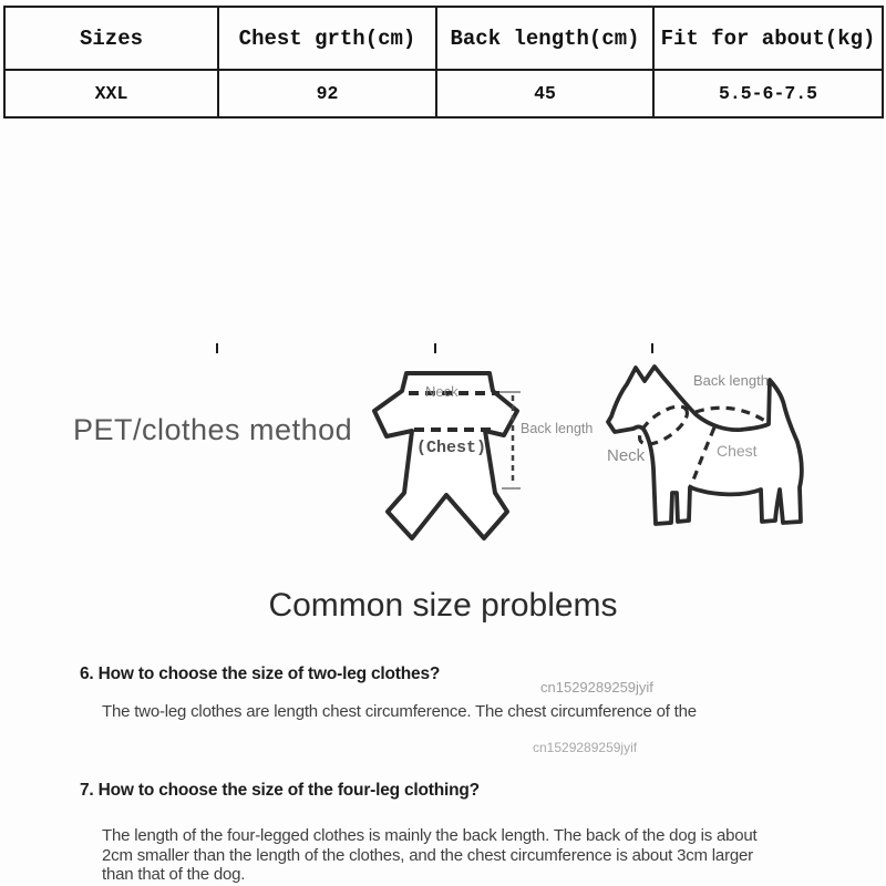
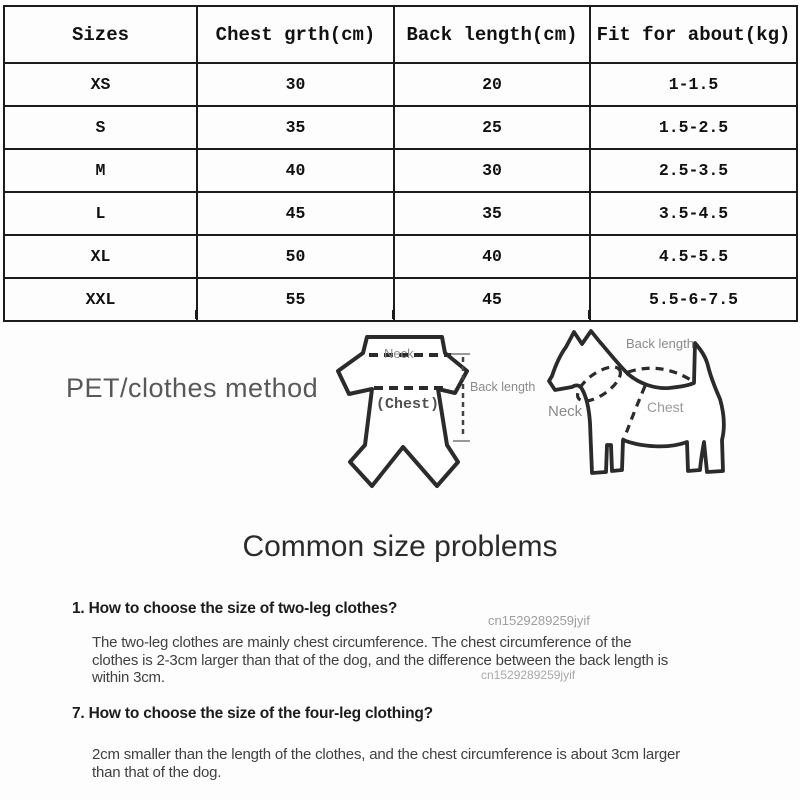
  Sizes	Chest grth(cm)	Back length(cm)	Fit for about(kg)
+ XS	30	20	1-1.5
+ S	35	25	1.5-2.5
+ M	40	30	2.5-3.5
+ L	45	35	3.5-4.5
+ XL	50	40	4.5-5.5
- XXL	92	45	5.5-6-7.5
+ XXL	55	45	5.5-6-7.5
  PET/clothes method
  Neck
  (Chest)
  Back length
  Back length
  Neck
  Chest
  Common size problems
- 6. How to choose the size of two-leg clothes?
+ 1. How to choose the size of two-leg clothes?
  cn1529289259jyif
- The two-leg clothes are length chest circumference. The chest circumference of the
+ The two-leg clothes are mainly chest circumference. The chest circumference of the
+ clothes is 2-3cm larger than that of the dog, and the difference between the back length is
+ within 3cm.
  cn1529289259jyif
  7. How to choose the size of the four-leg clothing?
- The length of the four-legged clothes is mainly the back length. The back of the dog is about
  2cm smaller than the length of the clothes, and the chest circumference is about 3cm larger
  than that of the dog.
